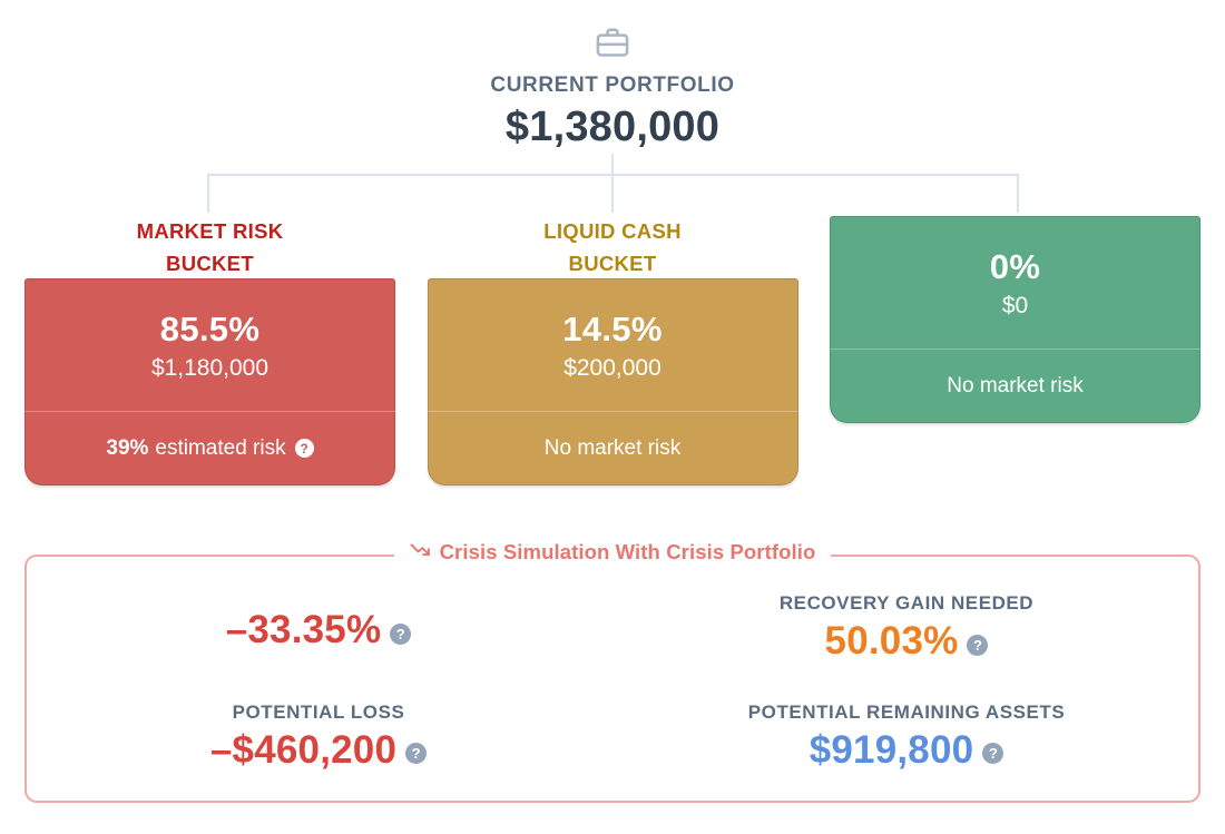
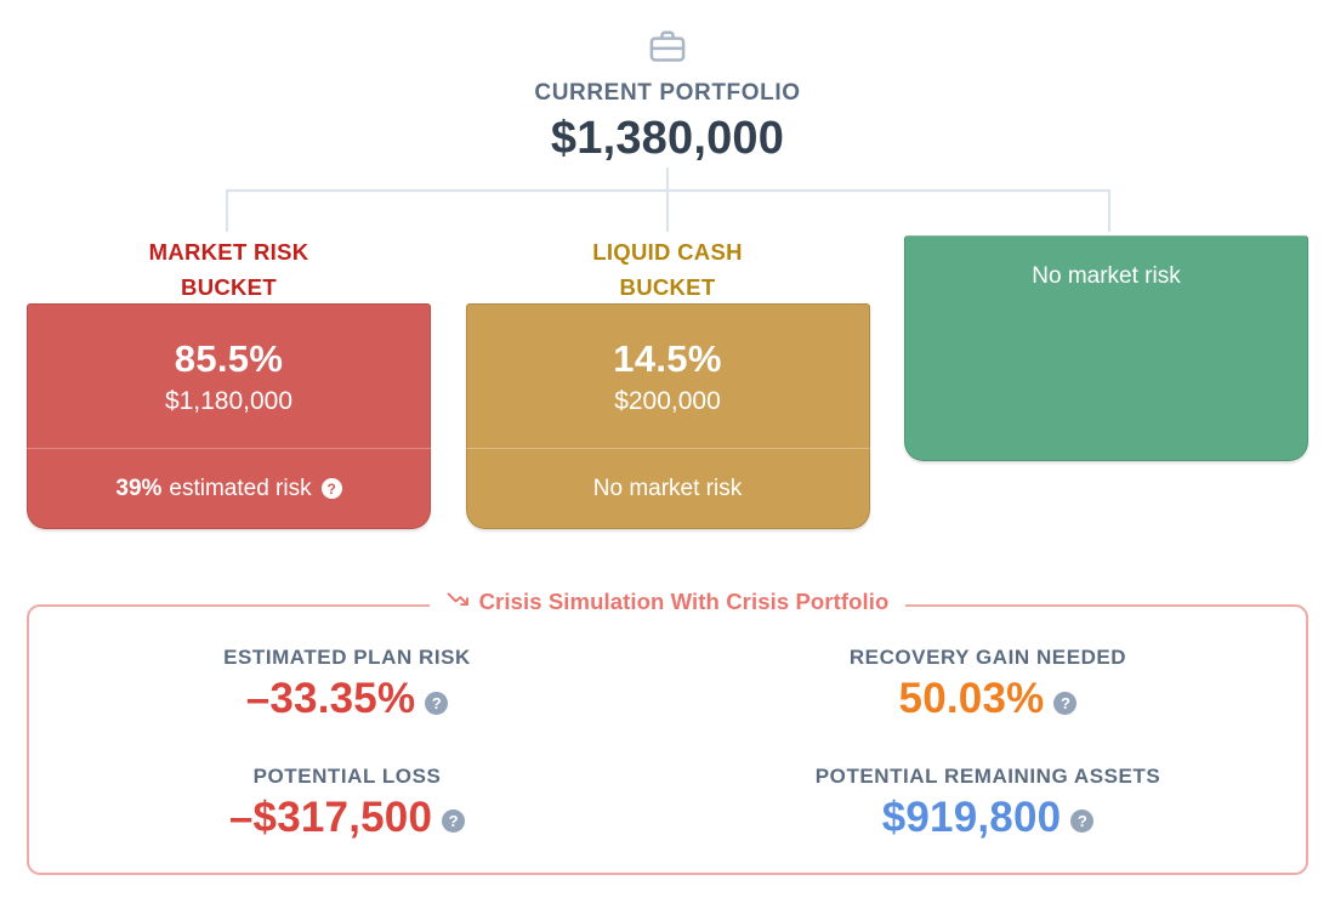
  CURRENT PORTFOLIO
  $1,380,000
  MARKET RISK
  BUCKET
  85.5%
  $1,180,000
  39%
  estimated risk
  ?
  LIQUID CASH
  BUCKET
  14.5%
  $200,000
  No market risk
- 0%
- $0
  No market risk
  Crisis Simulation With Crisis Portfolio
+ ESTIMATED PLAN RISK
  –33.35%
  ?
  RECOVERY GAIN NEEDED
  50.03%
  ?
  POTENTIAL LOSS
- –$460,200
+ –$317,500
  ?
  POTENTIAL REMAINING ASSETS
  $919,800
  ?
